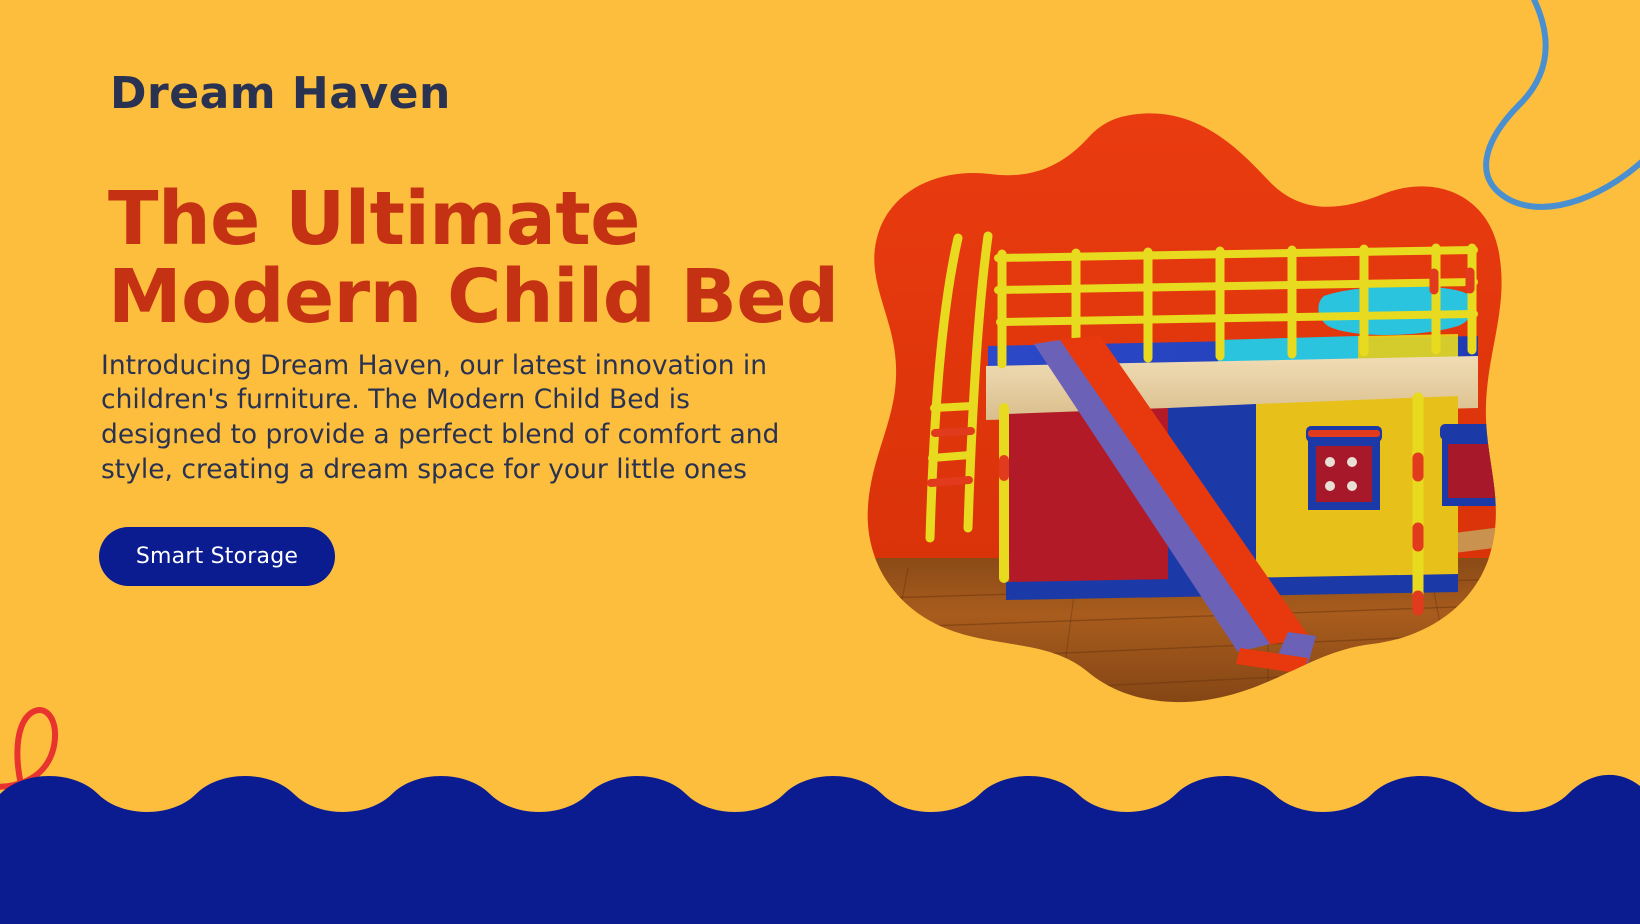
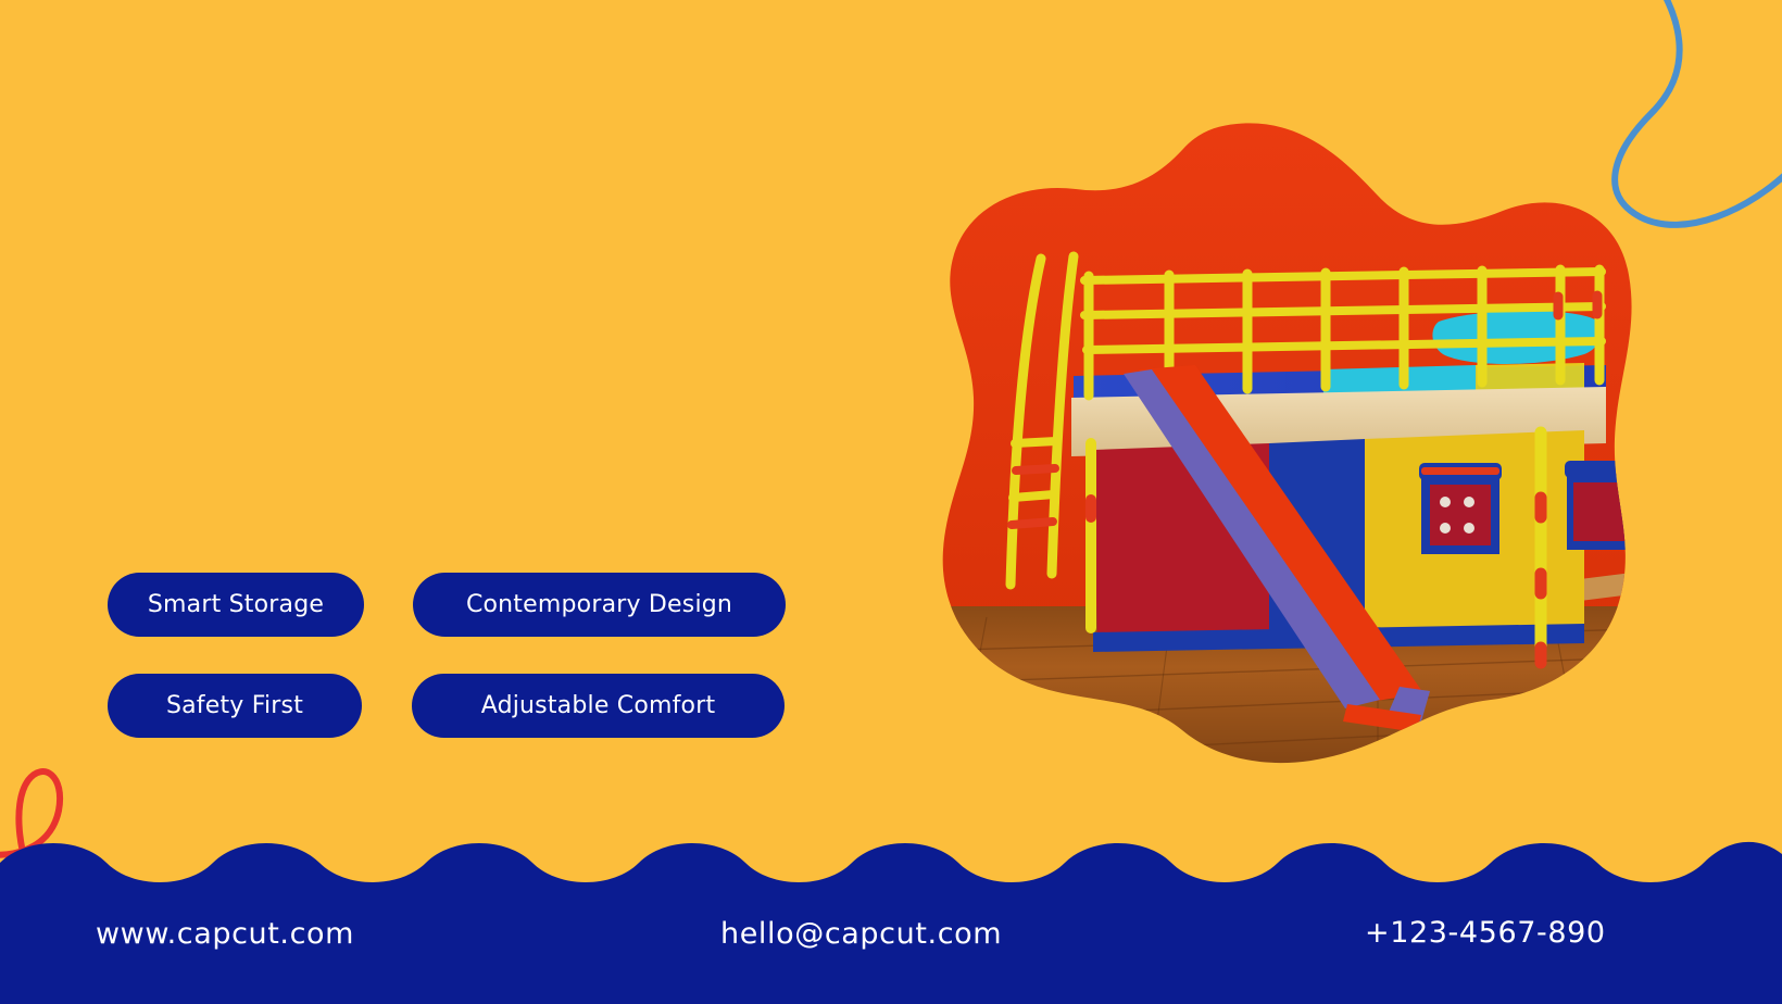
- Dream Haven
- The Ultimate
- Modern Child Bed
- Introducing Dream Haven, our latest innovation in children's furniture. The Modern Child Bed is designed to provide a perfect blend of comfort and style, creating a dream space for your little ones
  Smart Storage
+ Contemporary Design
+ Safety First
+ Adjustable Comfort
+ www.capcut.com
+ hello@capcut.com
+ +123-4567-890
